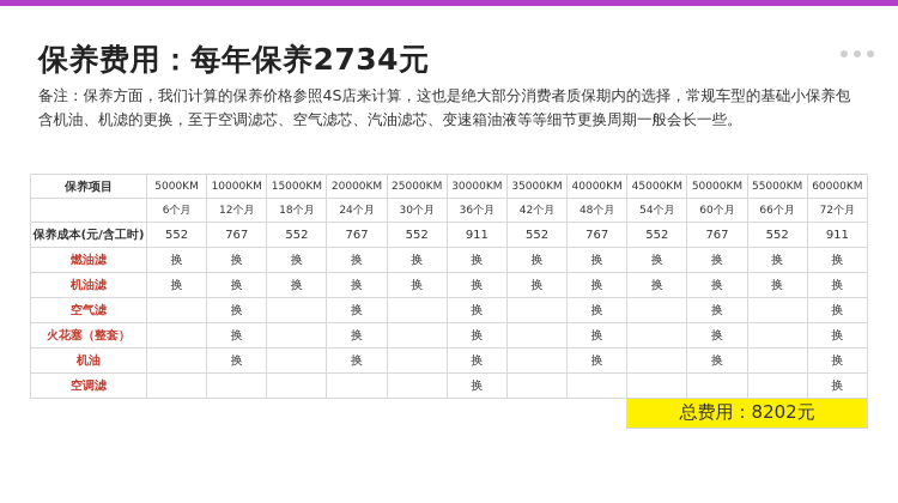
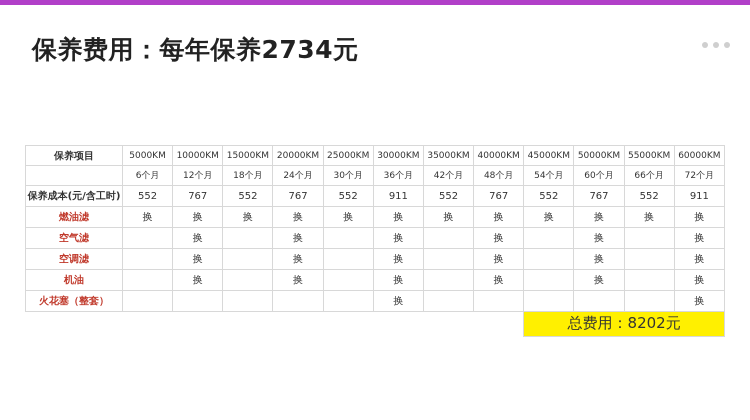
  保养费用：每年保养2734元
- 备注：保养方面，我们计算的保养价格参照4S店来计算，这也是绝大部分消费者质保期内的选择，常规车型的基础小保养包含机油、机滤的更换，至于空调滤芯、空气滤芯、汽油滤芯、变速箱油液等等细节更换周期一般会长一些。
  保养项目	5000KM	10000KM	15000KM	20000KM	25000KM	30000KM	35000KM	40000KM	45000KM	50000KM	55000KM	60000KM
  	6个月	12个月	18个月	24个月	30个月	36个月	42个月	48个月	54个月	60个月	66个月	72个月
  保养成本(元/含工时)	552	767	552	767	552	911	552	767	552	767	552	911
  燃油滤	换	换	换	换	换	换	换	换	换	换	换	换
- 机油滤	换	换	换	换	换	换	换	换	换	换	换	换
  空气滤		换		换		换		换		换		换
- 火花塞（整套）		换		换		换		换		换		换
+ 空调滤		换		换		换		换		换		换
  机油		换		换		换		换		换		换
- 空调滤						换						换
+ 火花塞（整套）						换						换
  	总费用：8202元
